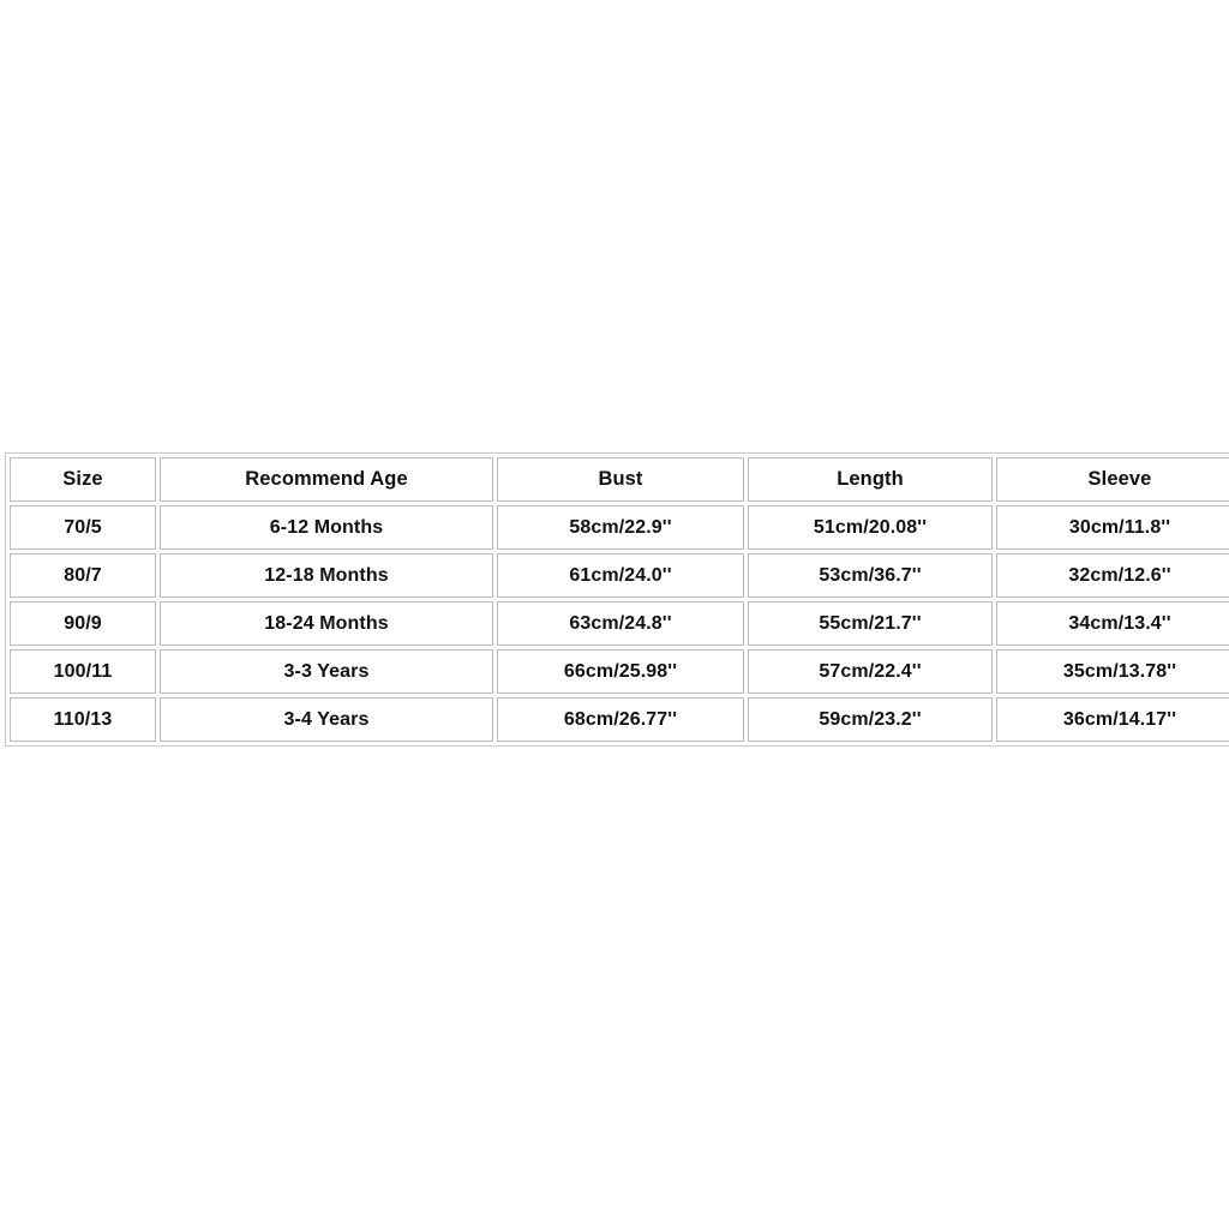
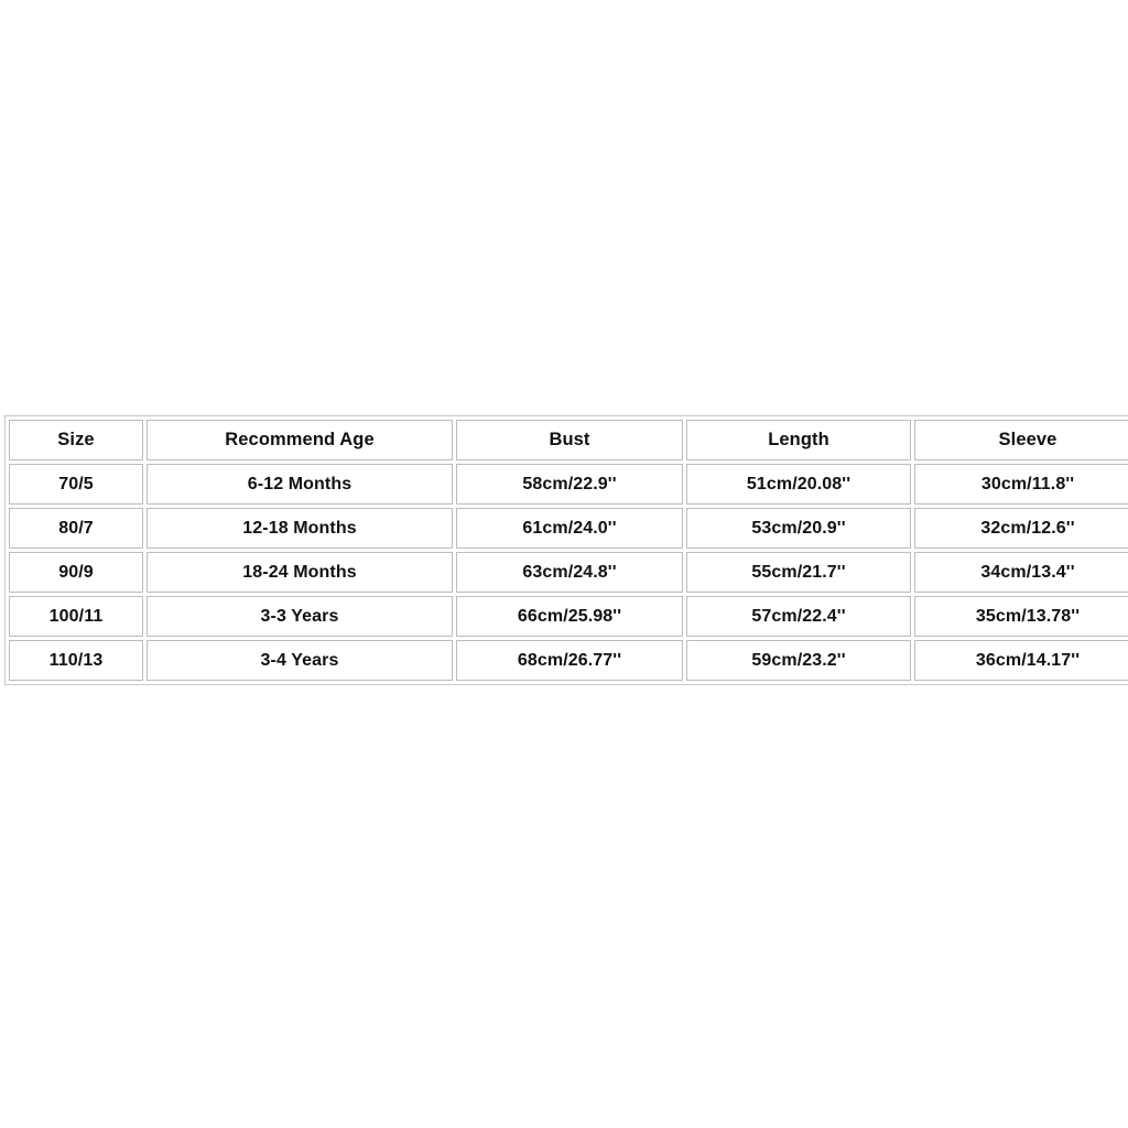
  Size	Recommend Age	Bust	Length	Sleeve
  70/5	6-12 Months	58cm/22.9''	51cm/20.08''	30cm/11.8''
- 80/7	12-18 Months	61cm/24.0''	53cm/36.7''	32cm/12.6''
+ 80/7	12-18 Months	61cm/24.0''	53cm/20.9''	32cm/12.6''
  90/9	18-24 Months	63cm/24.8''	55cm/21.7''	34cm/13.4''
  100/11	3-3 Years	66cm/25.98''	57cm/22.4''	35cm/13.78''
  110/13	3-4 Years	68cm/26.77''	59cm/23.2''	36cm/14.17''
